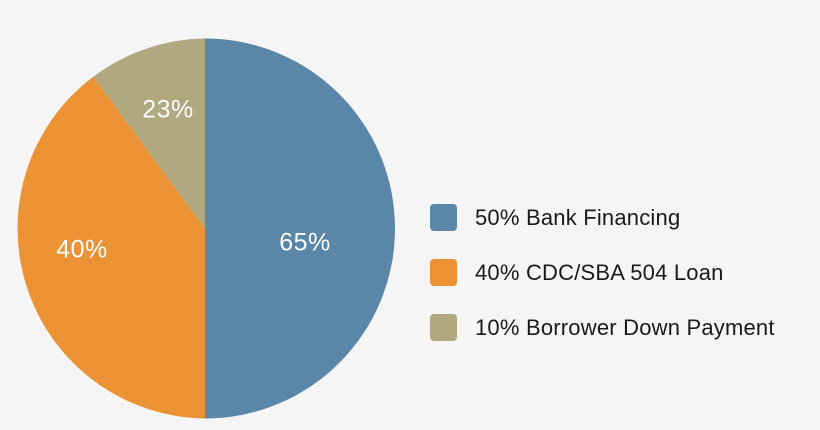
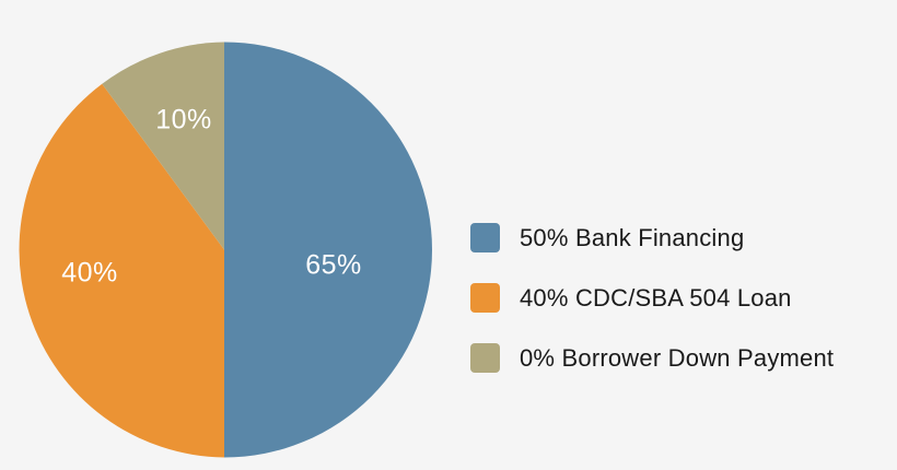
  65%
  40%
- 23%
+ 10%
  50% Bank Financing
  40% CDC/SBA 504 Loan
- 10% Borrower Down Payment
+ 0% Borrower Down Payment
